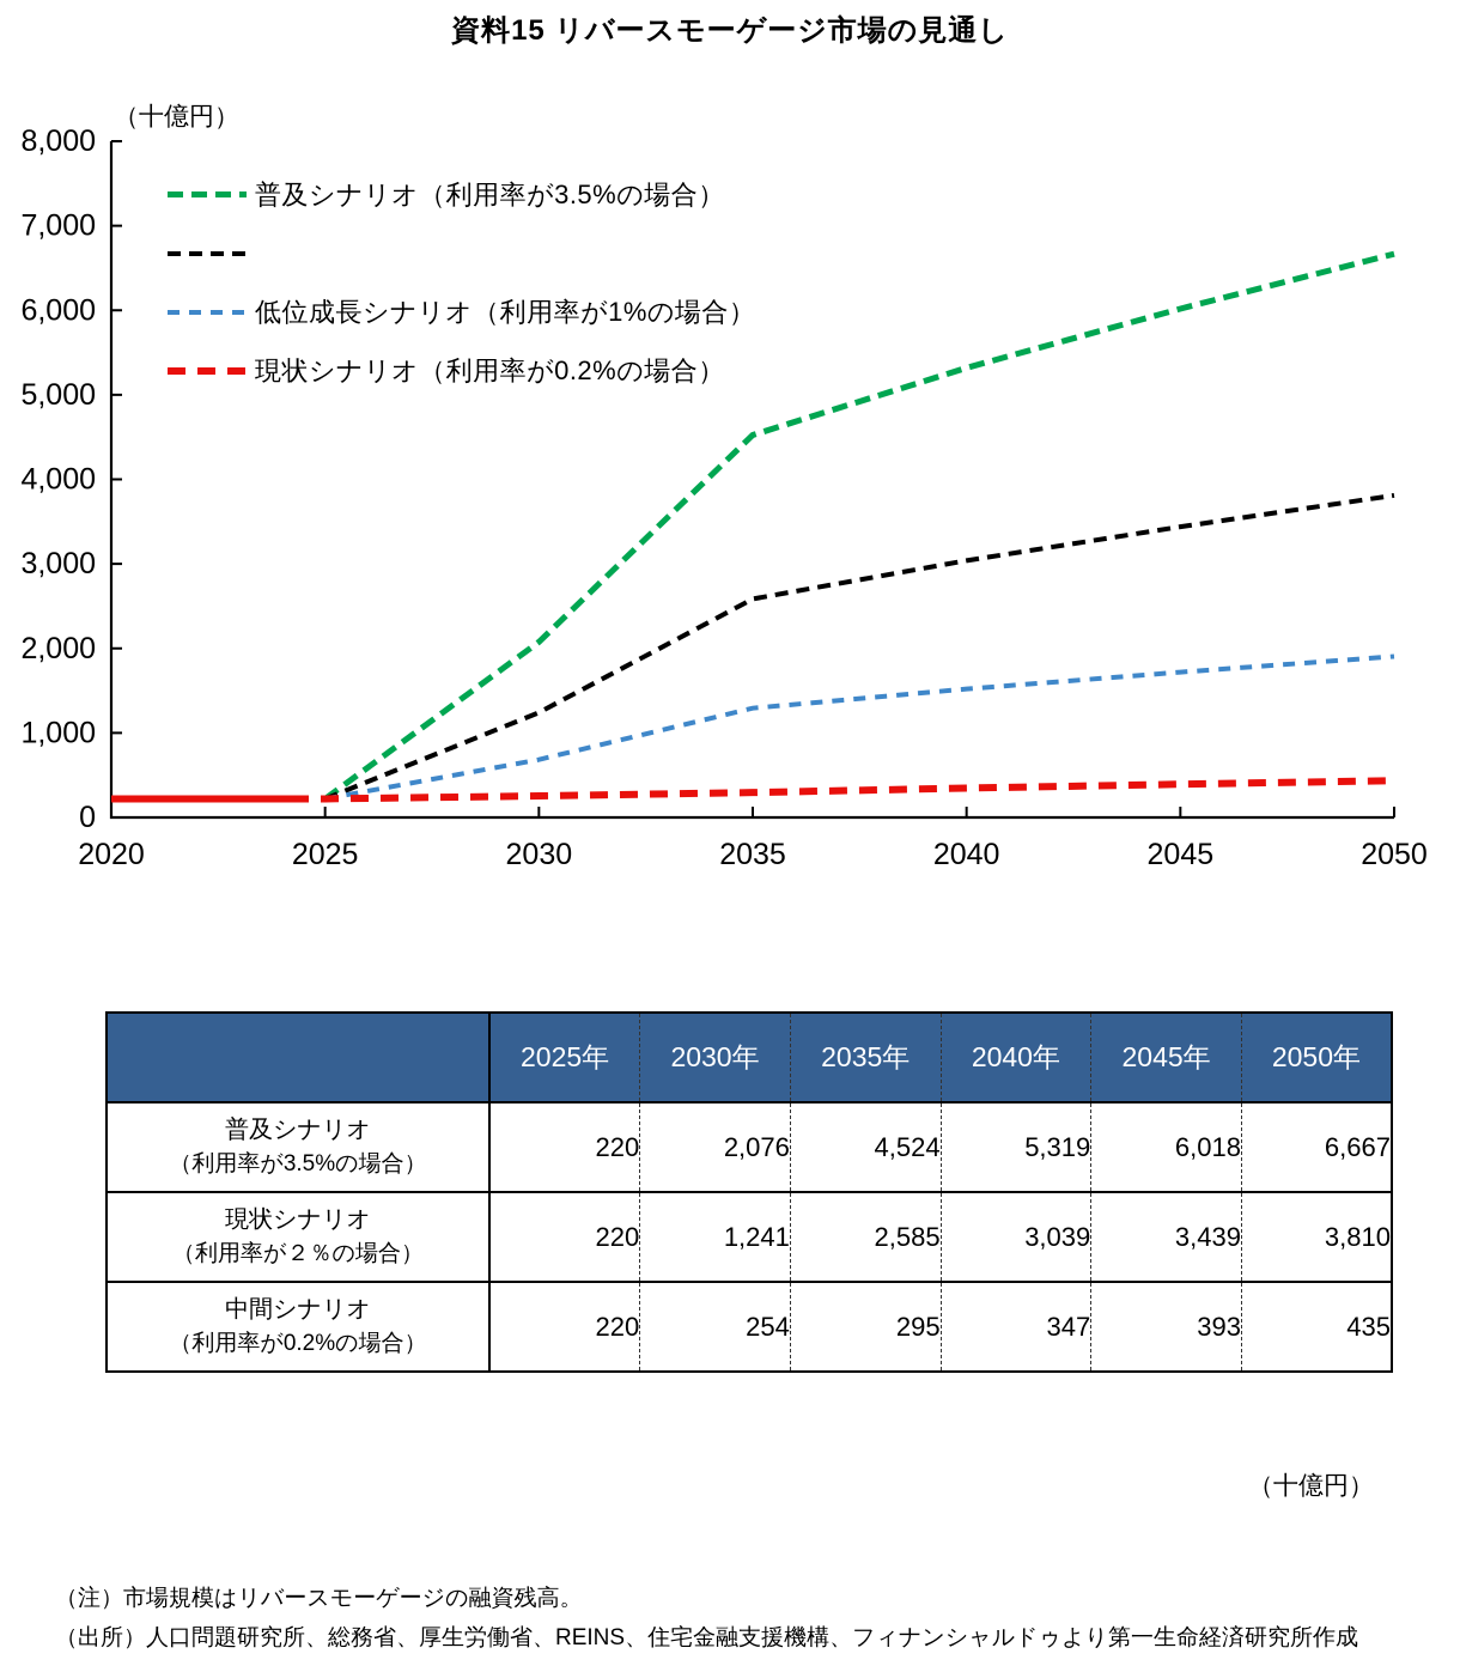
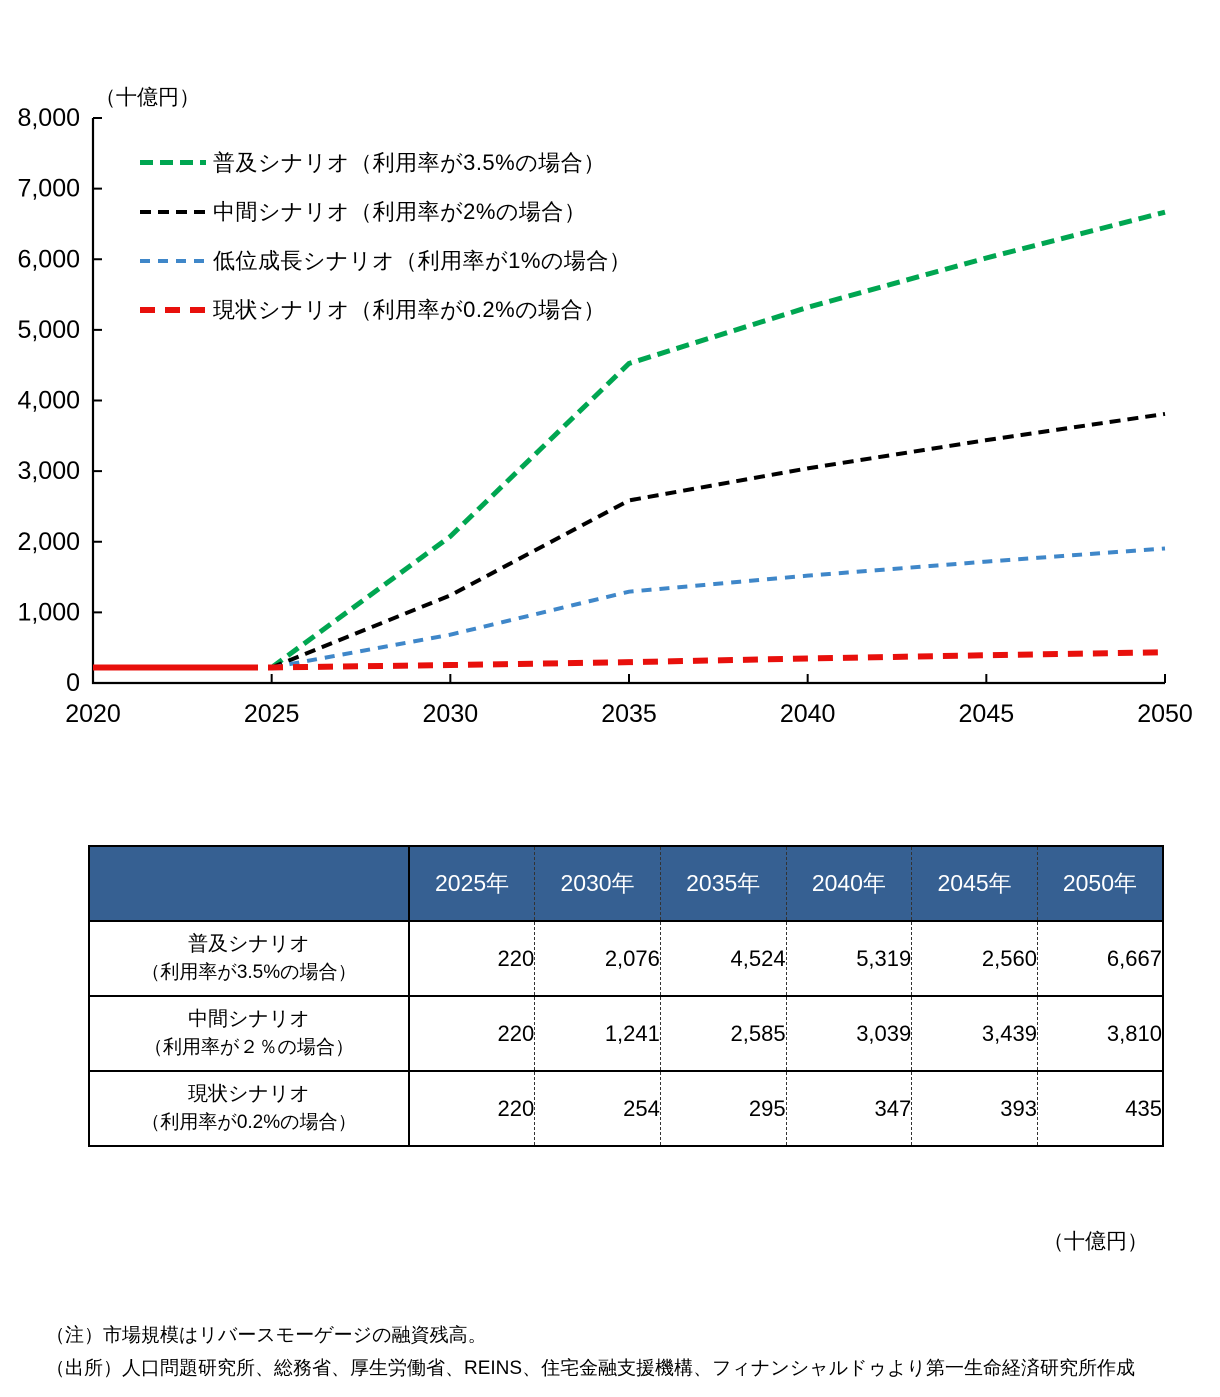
- 資料15 リバースモーゲージ市場の見通し
  0
  1,000
  2,000
  3,000
  4,000
  5,000
  6,000
  7,000
  8,000
  2020
  2025
  2030
  2035
  2040
  2045
  2050
  （十億円）
  普及シナリオ（利用率が3.5%の場合）
+ 中間シナリオ（利用率が2%の場合）
  低位成長シナリオ（利用率が1%の場合）
  現状シナリオ（利用率が0.2%の場合）
  	2025年	2030年	2035年	2040年	2045年	2050年
- 普及シナリオ （利用率が3.5%の場合）	220	2,076	4,524	5,319	6,018	6,667
+ 普及シナリオ （利用率が3.5%の場合）	220	2,076	4,524	5,319	2,560	6,667
- 現状シナリオ （利用率が２％の場合）	220	1,241	2,585	3,039	3,439	3,810
+ 中間シナリオ （利用率が２％の場合）	220	1,241	2,585	3,039	3,439	3,810
- 中間シナリオ （利用率が0.2%の場合）	220	254	295	347	393	435
+ 現状シナリオ （利用率が0.2%の場合）	220	254	295	347	393	435
  （十億円）
  （注）市場規模はリバースモーゲージの融資残高。
  （出所）人口問題研究所、総務省、厚生労働省、REINS、住宅金融支援機構、フィナンシャルドゥより第一生命経済研究所作成
